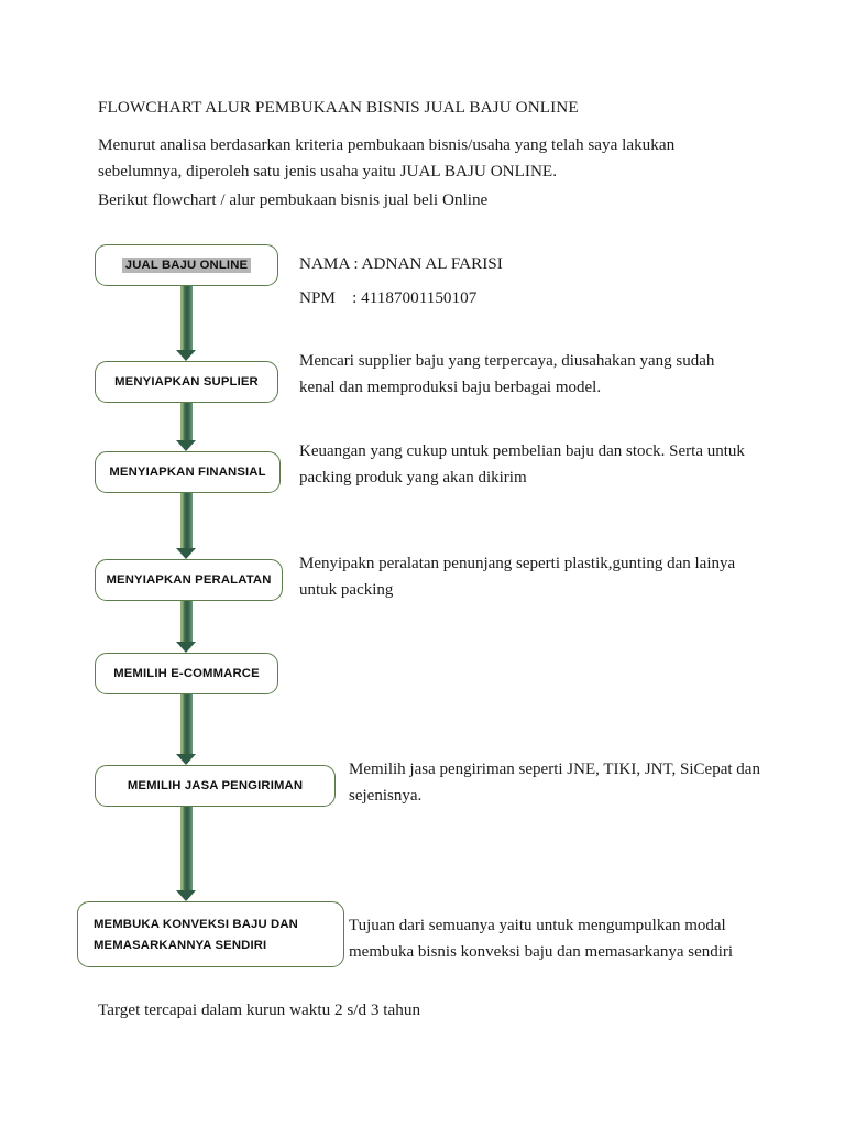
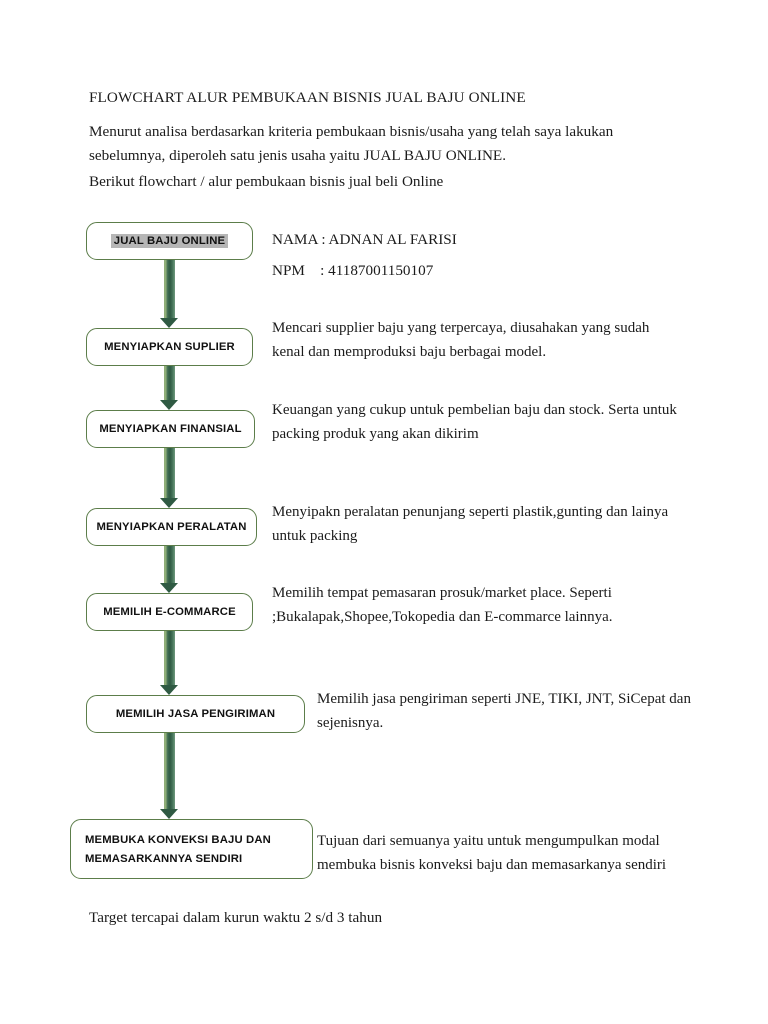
  FLOWCHART ALUR PEMBUKAAN BISNIS JUAL BAJU ONLINE
  Menurut analisa berdasarkan kriteria pembukaan bisnis/usaha yang telah saya lakukan sebelumnya, diperoleh satu jenis usaha yaitu JUAL BAJU ONLINE.
  Berikut flowchart / alur pembukaan bisnis jual beli Online
  NAMA : ADNAN AL FARISI
  NPM : 41187001150107
  JUAL BAJU ONLINE
  MENYIAPKAN SUPLIER
  Mencari supplier baju yang terpercaya, diusahakan yang sudah kenal dan memproduksi baju berbagai model.
  MENYIAPKAN FINANSIAL
  Keuangan yang cukup untuk pembelian baju dan stock. Serta untuk packing produk yang akan dikirim
  MENYIAPKAN PERALATAN
  Menyipakn peralatan penunjang seperti plastik,gunting dan lainya untuk packing
  MEMILIH E-COMMARCE
+ Memilih tempat pemasaran prosuk/market place. Seperti ;Bukalapak,Shopee,Tokopedia dan E-commarce lainnya.
  MEMILIH JASA PENGIRIMAN
  Memilih jasa pengiriman seperti JNE, TIKI, JNT, SiCepat dan sejenisnya.
  MEMBUKA KONVEKSI BAJU DAN
  MEMASARKANNYA SENDIRI
  Tujuan dari semuanya yaitu untuk mengumpulkan modal membuka bisnis konveksi baju dan memasarkanya sendiri
  Target tercapai dalam kurun waktu 2 s/d 3 tahun
